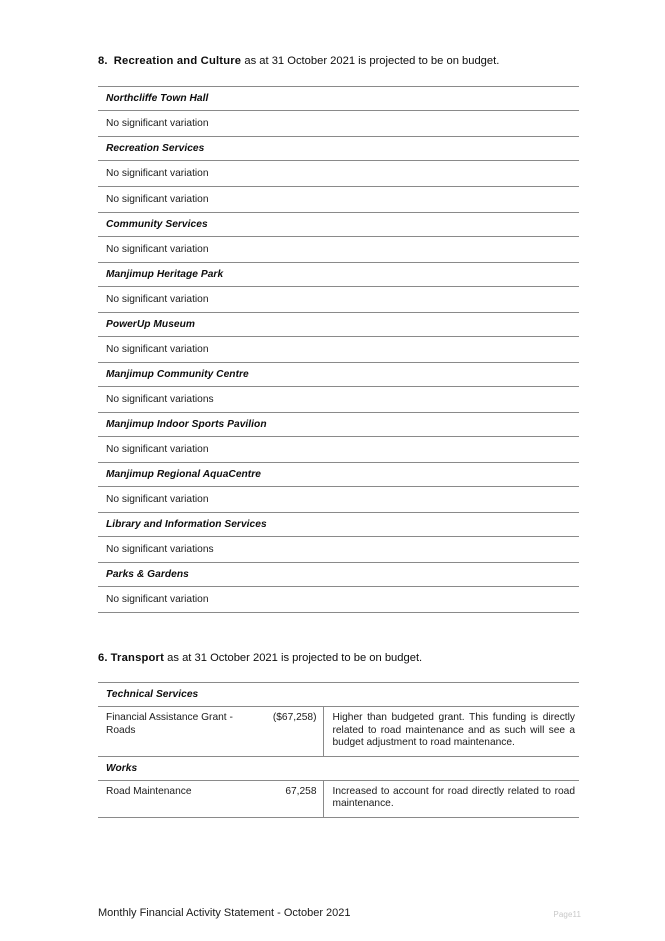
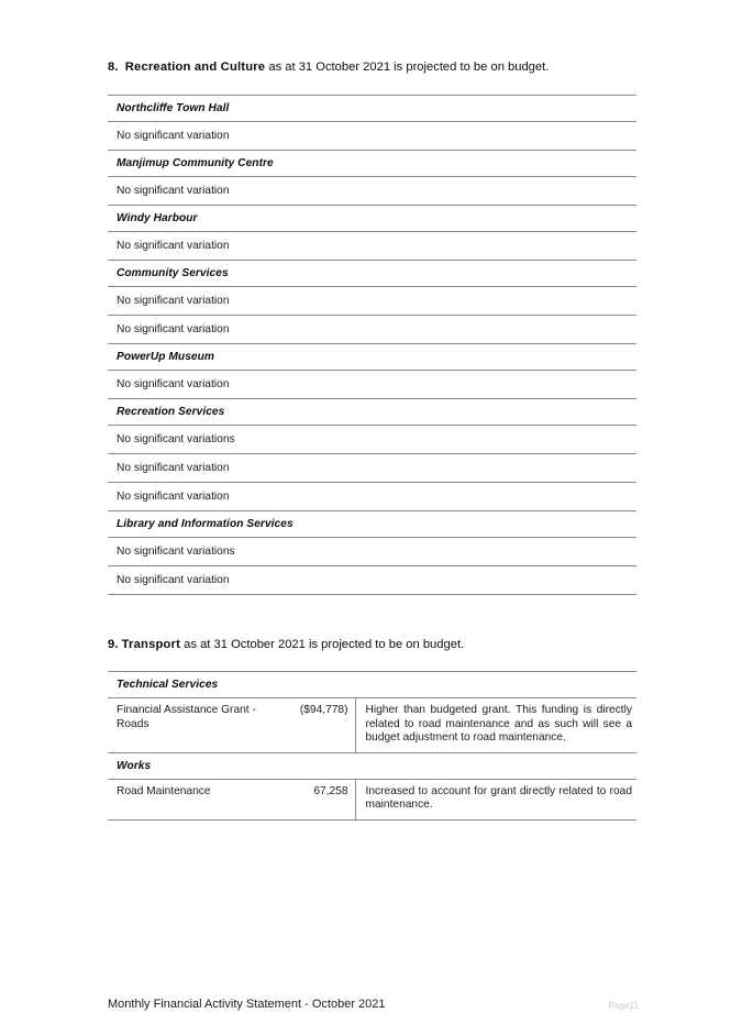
  8. Recreation and Culture as at 31 October 2021 is projected to be on budget.
  Northcliffe Town Hall
  No significant variation
- Recreation Services
+ Manjimup Community Centre
  No significant variation
+ Windy Harbour
  No significant variation
  Community Services
  No significant variation
- Manjimup Heritage Park
  No significant variation
  PowerUp Museum
  No significant variation
- Manjimup Community Centre
+ Recreation Services
  No significant variations
- Manjimup Indoor Sports Pavilion
  No significant variation
- Manjimup Regional AquaCentre
  No significant variation
  Library and Information Services
  No significant variations
- Parks & Gardens
  No significant variation
- 6. Transport as at 31 October 2021 is projected to be on budget.
+ 9. Transport as at 31 October 2021 is projected to be on budget.
  Technical Services
- Financial Assistance Grant - Roads	($67,258)	Higher than budgeted grant. This funding is directly related to road maintenance and as such will see a budget adjustment to road maintenance.
+ Financial Assistance Grant - Roads	($94,778)	Higher than budgeted grant. This funding is directly related to road maintenance and as such will see a budget adjustment to road maintenance.
  Works
- Road Maintenance	67,258	Increased to account for road directly related to road maintenance.
+ Road Maintenance	67,258	Increased to account for grant directly related to road maintenance.
  Monthly Financial Activity Statement - October 2021
  Page11
